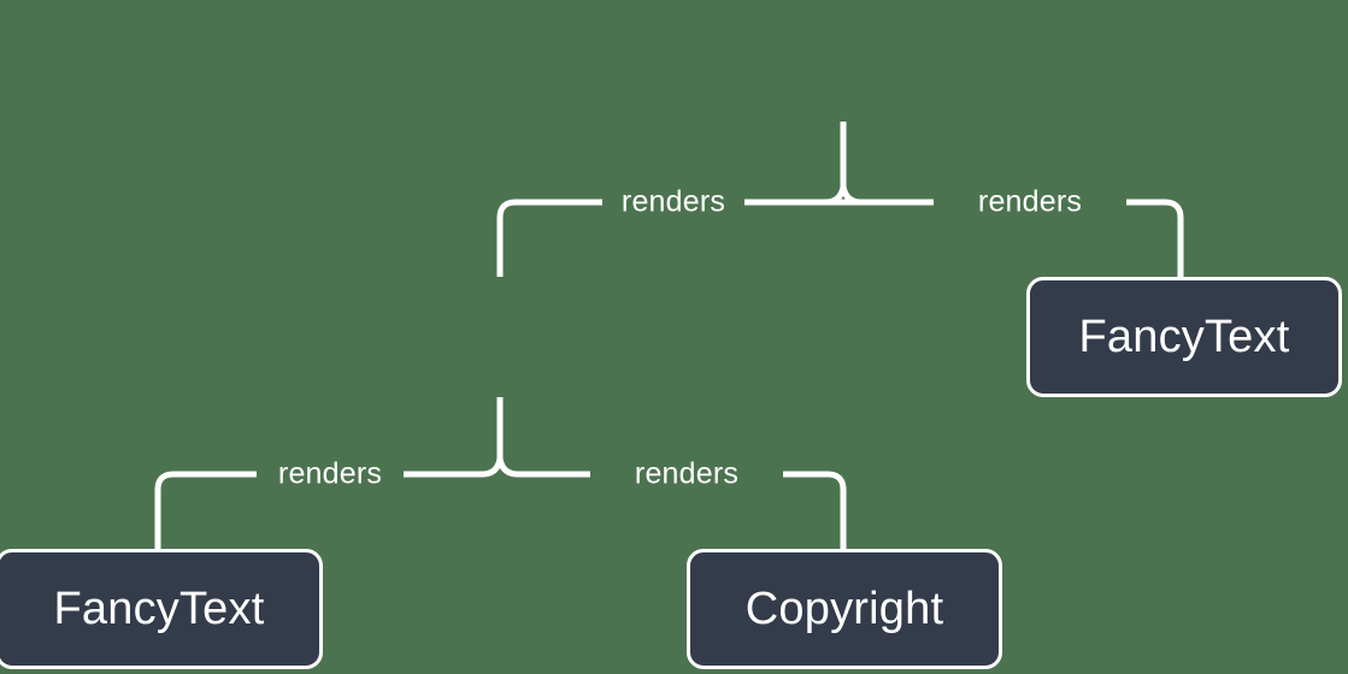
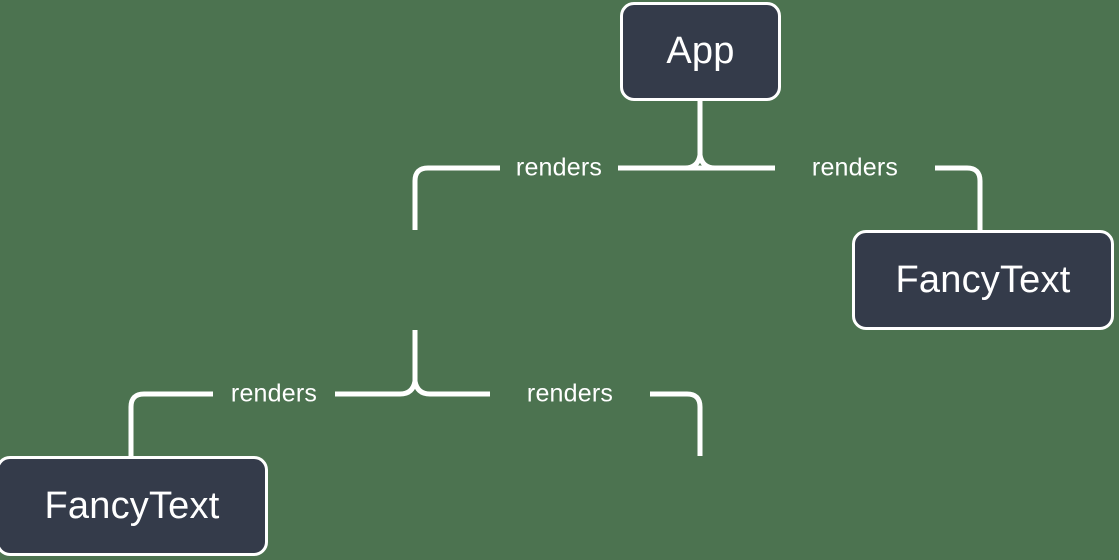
+ App
  FancyText
  FancyText
- Copyright
  renders
  renders
  renders
  renders
